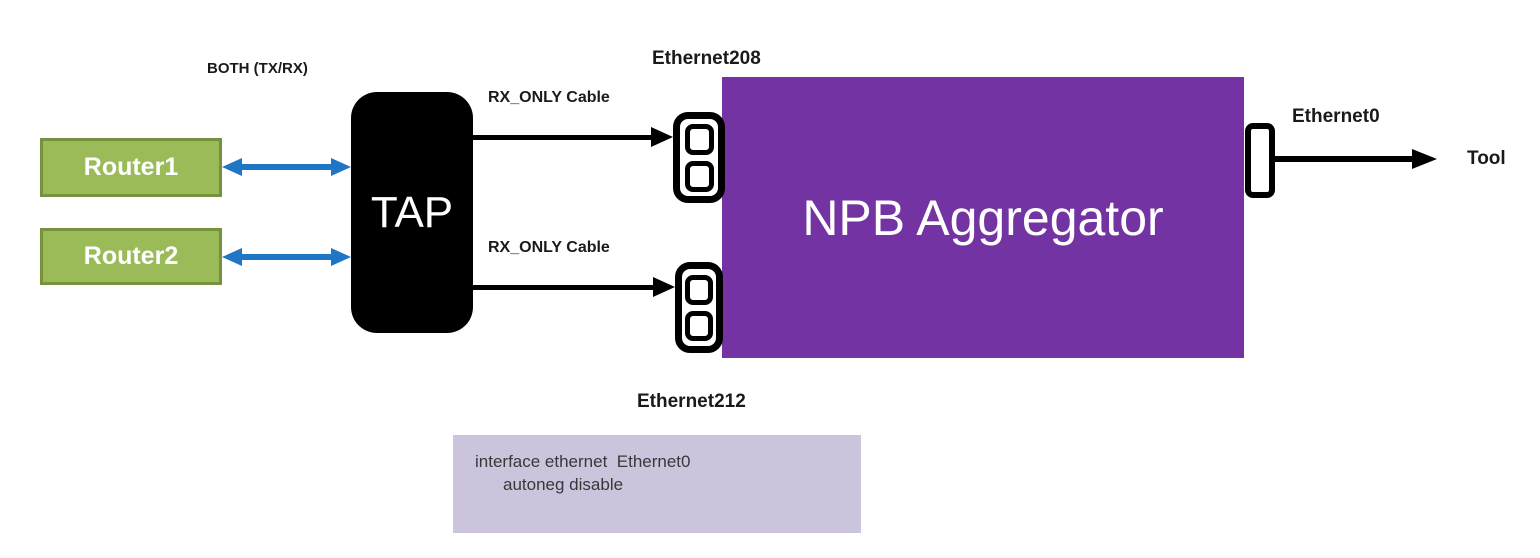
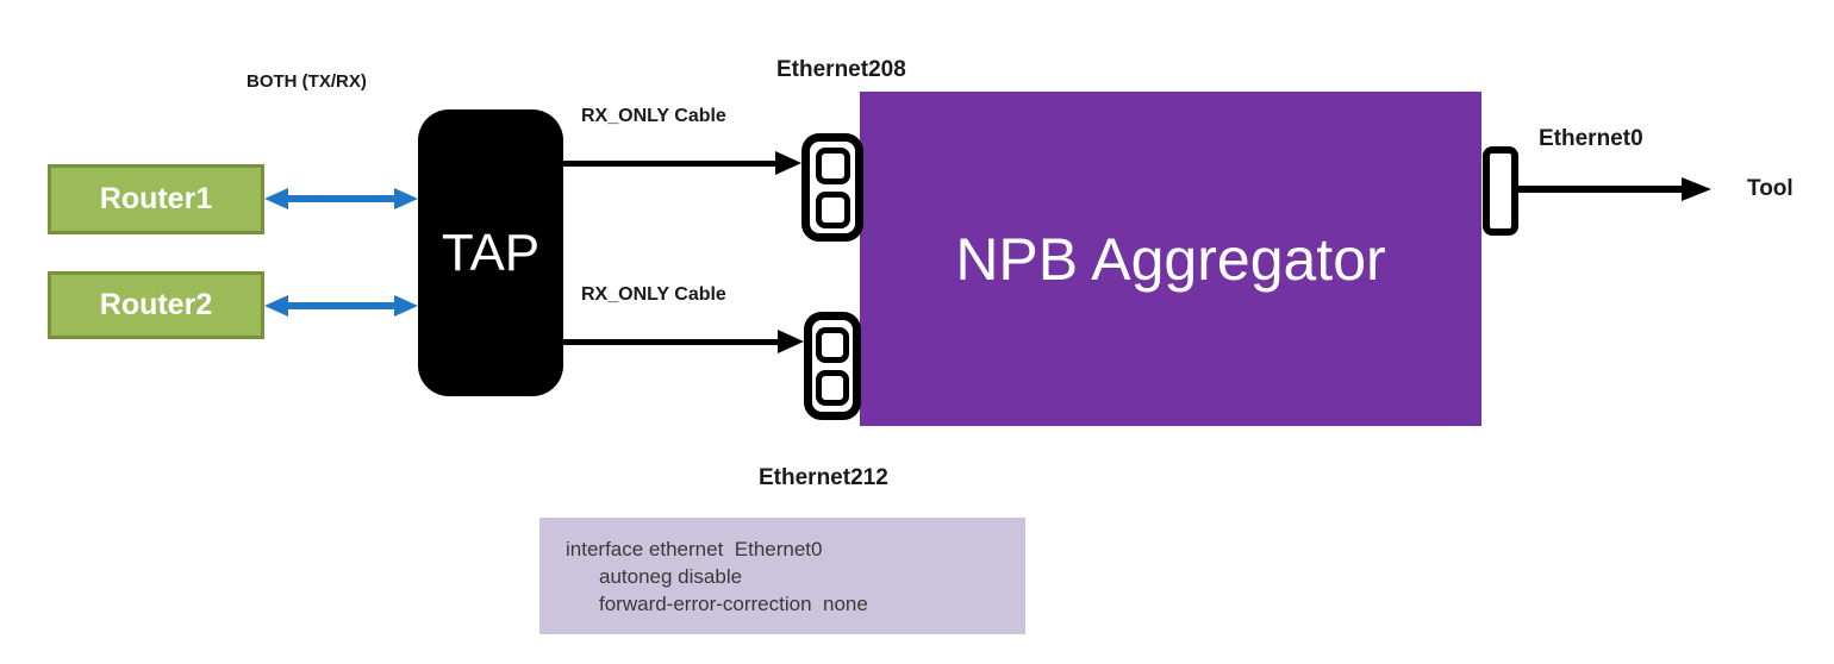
  BOTH (TX/RX)
  Ethernet208
  Router1
  Router2
  TAP
  RX_ONLY Cable
  RX_ONLY Cable
  NPB Aggregator
  Ethernet0
  Tool
  Ethernet212
  interface ethernet Ethernet0
  autoneg disable
+ forward-error-correction none
